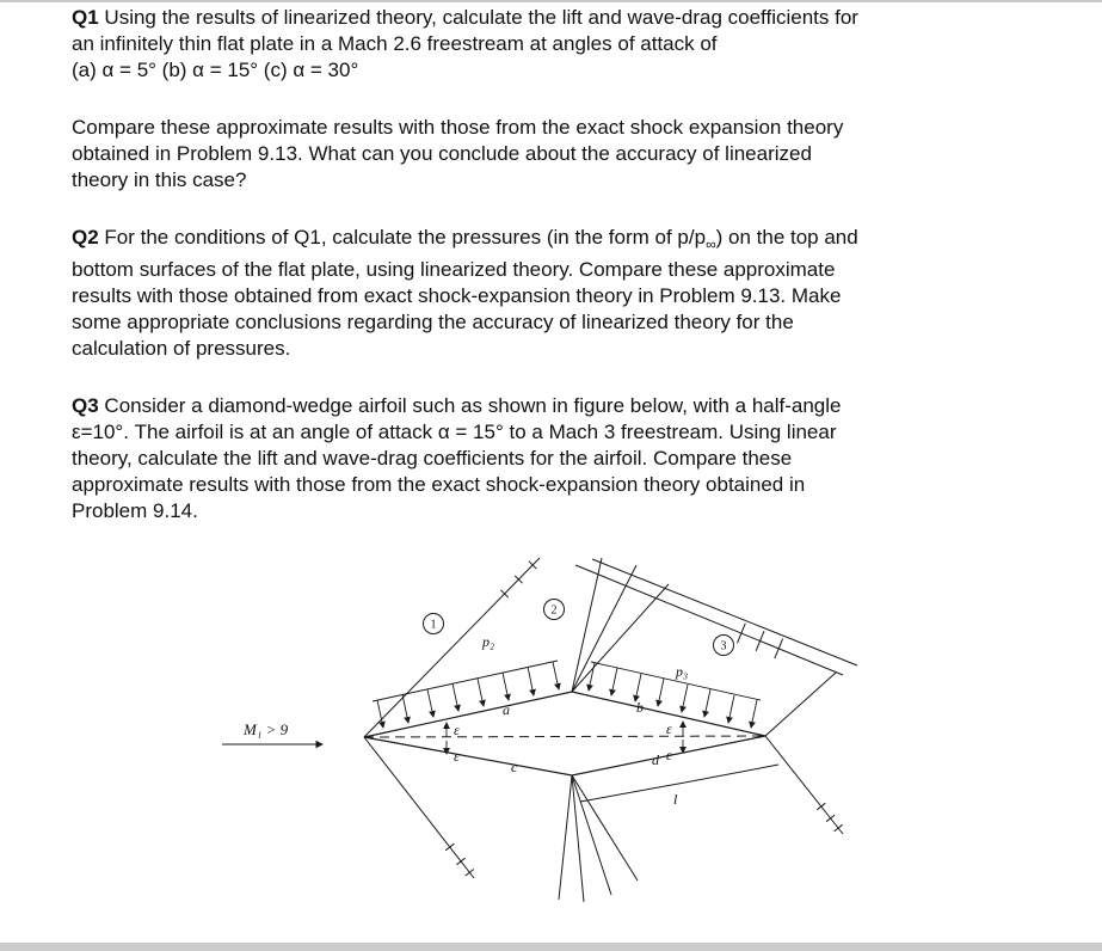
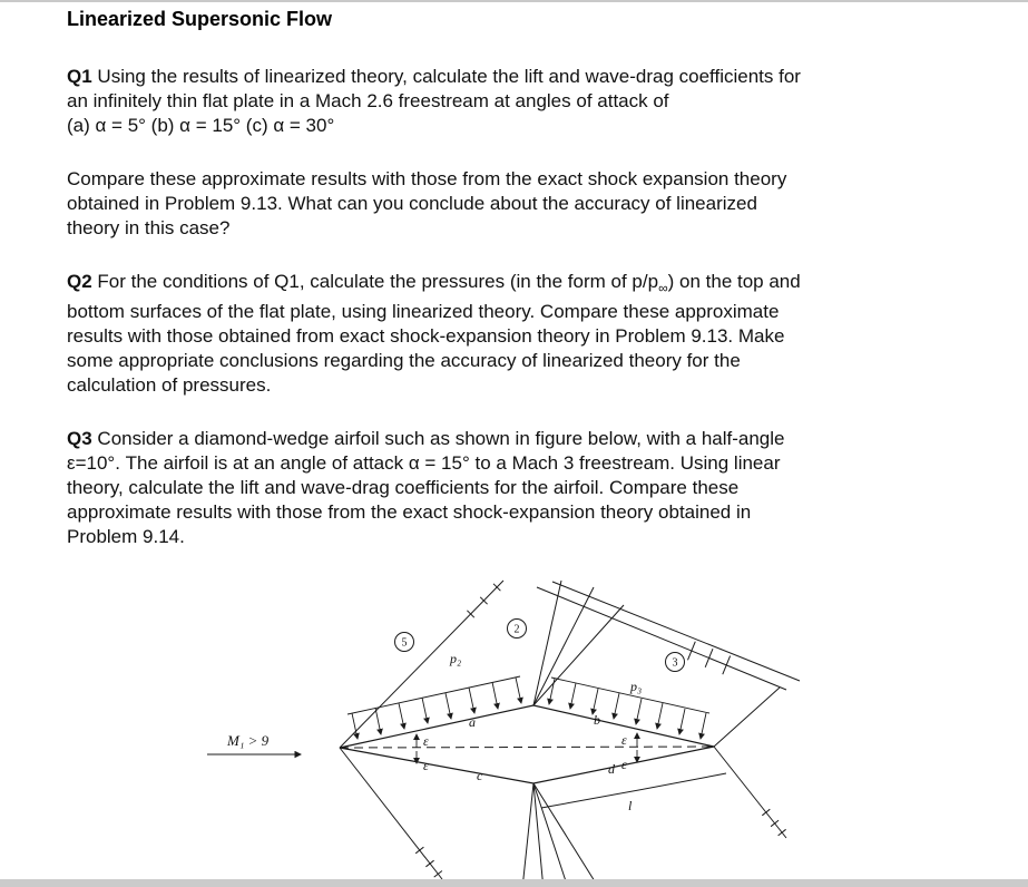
+ Linearized Supersonic Flow
  Q1 Using the results of linearized theory, calculate the lift and wave-drag coefficients for
  an infinitely thin flat plate in a Mach 2.6 freestream at angles of attack of
  (a) α = 5° (b) α = 15° (c) α = 30°
  Compare these approximate results with those from the exact shock expansion theory
  obtained in Problem 9.13. What can you conclude about the accuracy of linearized
  theory in this case?
  Q2 For the conditions of Q1, calculate the pressures (in the form of p/p∞) on the top and
  bottom surfaces of the flat plate, using linearized theory. Compare these approximate
  results with those obtained from exact shock-expansion theory in Problem 9.13. Make
  some appropriate conclusions regarding the accuracy of linearized theory for the
  calculation of pressures.
  Q3 Consider a diamond-wedge airfoil such as shown in figure below, with a half-angle
  ε=10°. The airfoil is at an angle of attack α = 15° to a Mach 3 freestream. Using linear
  theory, calculate the lift and wave-drag coefficients for the airfoil. Compare these
  approximate results with those from the exact shock-expansion theory obtained in
  Problem 9.14.
  M₁ > 9
  p₂
  p₃
- 1
+ 5
  2
  3
  ε
  ε
  ε
  ε
  a
  b
  c
  d
  l
